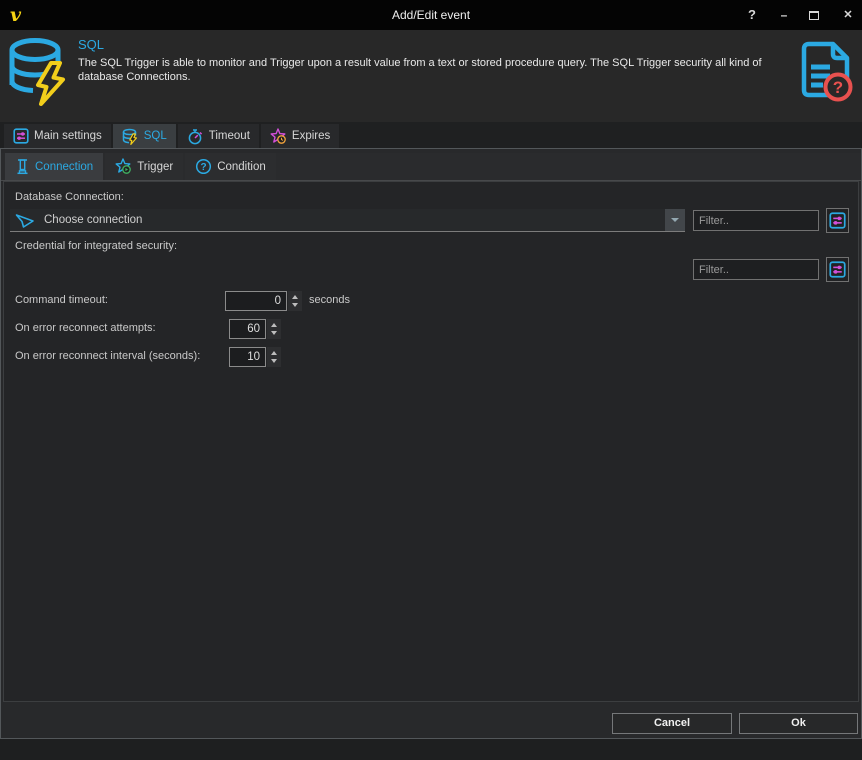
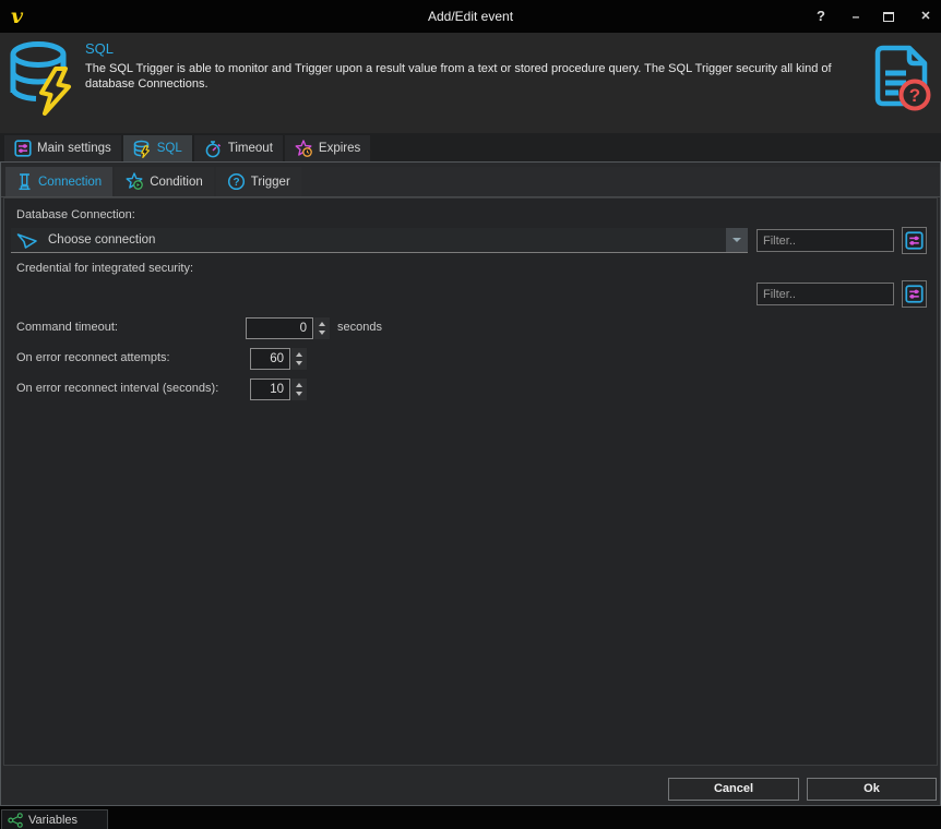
  v
  Add/Edit event
  ?
  –
  ✕
  SQL
  The SQL Trigger is able to monitor and Trigger upon a result value from a text or stored procedure query. The SQL Trigger security all kind of database Connections.
  ?
  Main settings
  SQL
  Timeout
  Expires
  Connection
- Trigger
+ Condition
  ?
- Condition
+ Trigger
  Database Connection:
  Choose connection
  Filter..
  Credential for integrated security:
  Filter..
  Command timeout:
  0
  seconds
  On error reconnect attempts:
  60
  On error reconnect interval (seconds):
  10
  Cancel
  Ok
+ Variables
